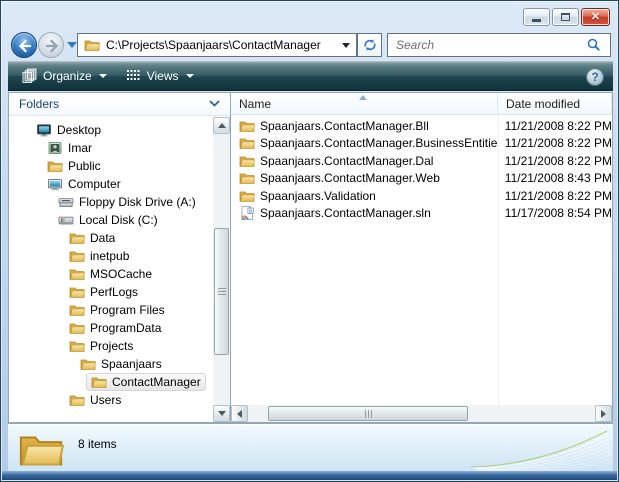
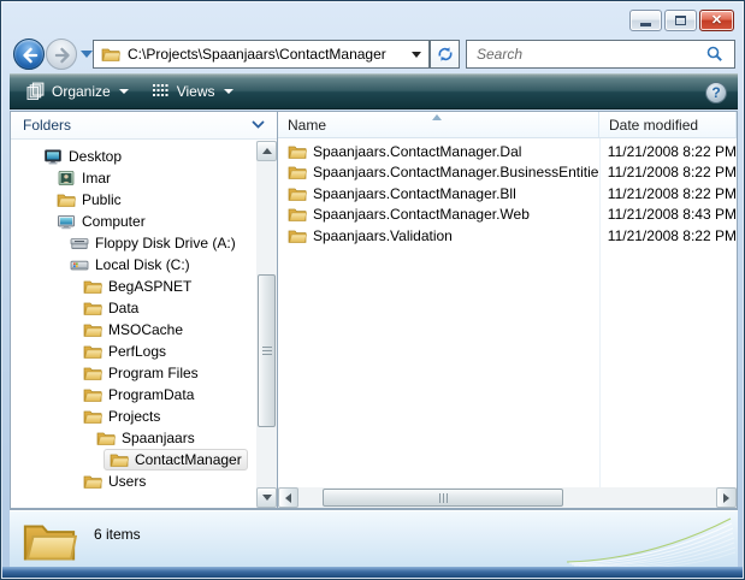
  ✕
  C:\Projects\Spaanjaars\ContactManager
  Search
  Organize
  Views
  ?
  Folders
  Desktop
  Imar
  Public
  Computer
  Floppy Disk Drive (A:)
  Local Disk (C:)
+ BegASPNET
  Data
- inetpub
  MSOCache
  PerfLogs
  Program Files
  ProgramData
  Projects
  Spaanjaars
  ContactManager
  Users
  Name
  Date modified
- Spaanjaars.ContactManager.Bll
+ Spaanjaars.ContactManager.Dal
  11/21/2008 8:22 PM
  Spaanjaars.ContactManager.BusinessEntitie
  11/21/2008 8:22 PM
- Spaanjaars.ContactManager.Dal
+ Spaanjaars.ContactManager.Bll
  11/21/2008 8:22 PM
  Spaanjaars.ContactManager.Web
  11/21/2008 8:43 PM
  Spaanjaars.Validation
  11/21/2008 8:22 PM
- Spaanjaars.ContactManager.sln
- 11/17/2008 8:54 PM
- 8 items
+ 6 items
